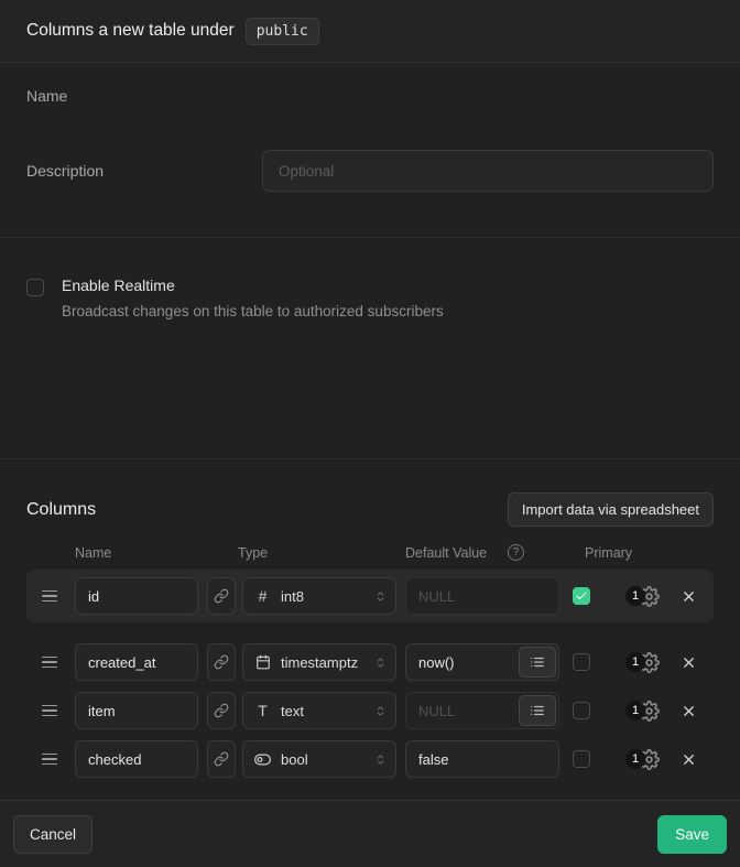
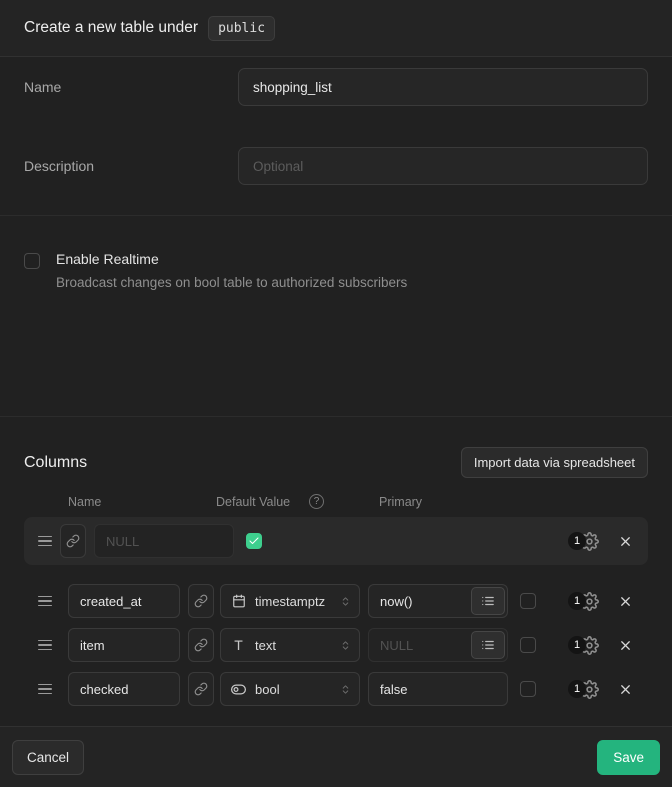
- Columns a new table under
+ Create a new table under
  public
  Name
+ shopping_list
  Description
  Optional
  Enable Realtime
- Broadcast changes on this table to authorized subscribers
+ Broadcast changes on bool table to authorized subscribers
  Columns
  Import data via spreadsheet
  Name
- Type
  Default Value
  ?
  Primary
- id
- #
- int8
  NULL
  1
  created_at
  timestamptz
  now()
  1
  item
  T
  text
  NULL
  1
  checked
  bool
  false
  1
  Cancel
  Save
